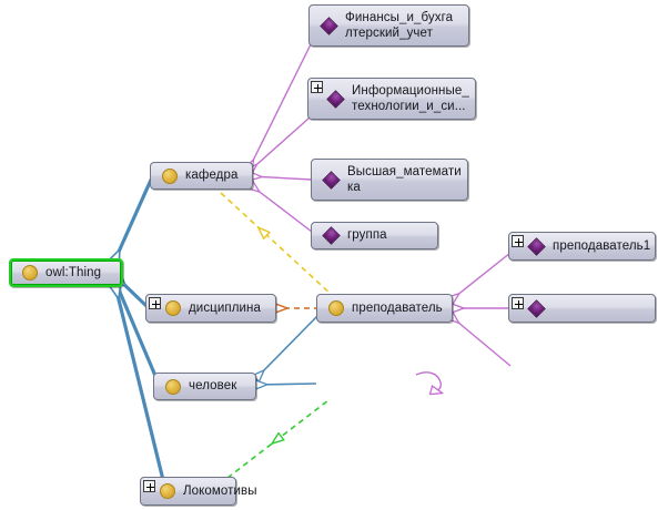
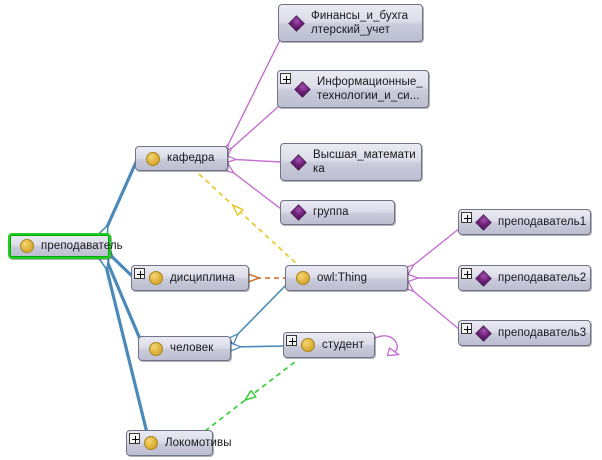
- owl:Thing
+ преподаватель
  кафедра
  дисциплина
- преподаватель
+ owl:Thing
  человек
+ студент
  Локомотивы
  Финансы_и_бухга
  лтерский_учет
  Информационные_
  технологии_и_си...
  Высшая_математи
  ка
  группа
  преподаватель1
+ преподаватель2
+ преподаватель3
